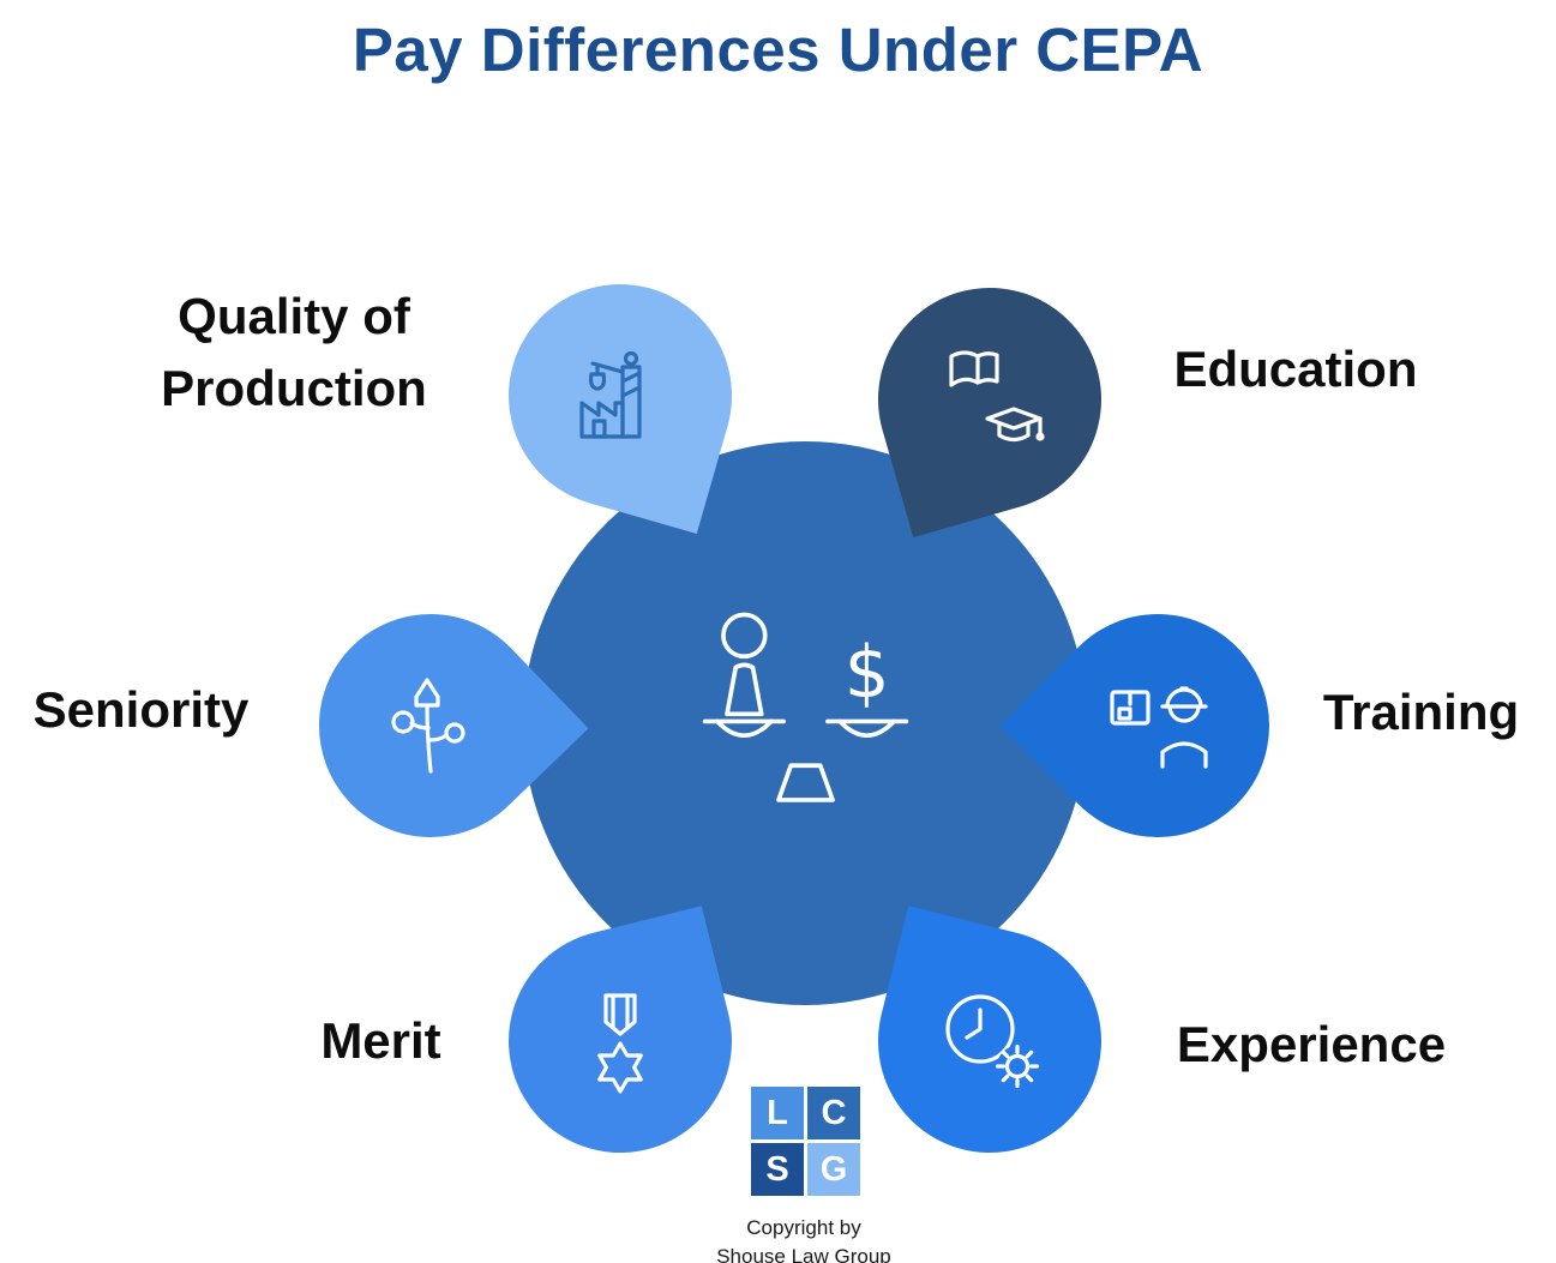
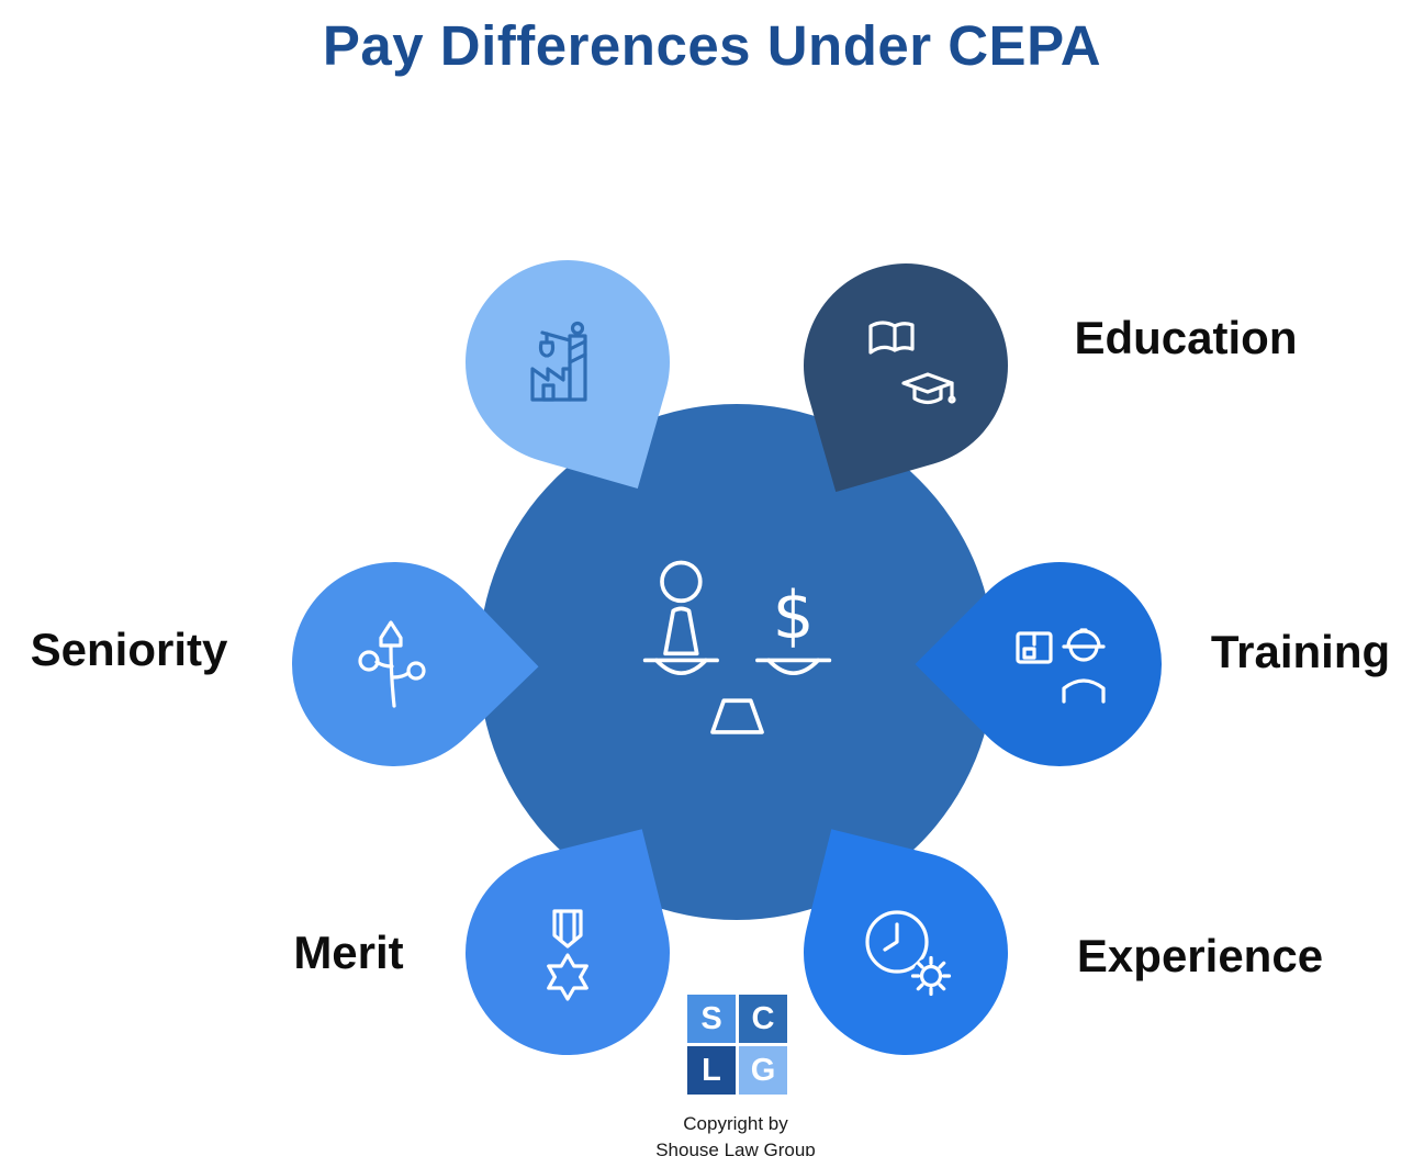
  Pay Differences Under CEPA
  $
- Quality of Production
  Education
  Seniority
  Training
  Merit
  Experience
- L
+ S
  C
- S
+ L
  G
  Copyright by
  Shouse Law Group
